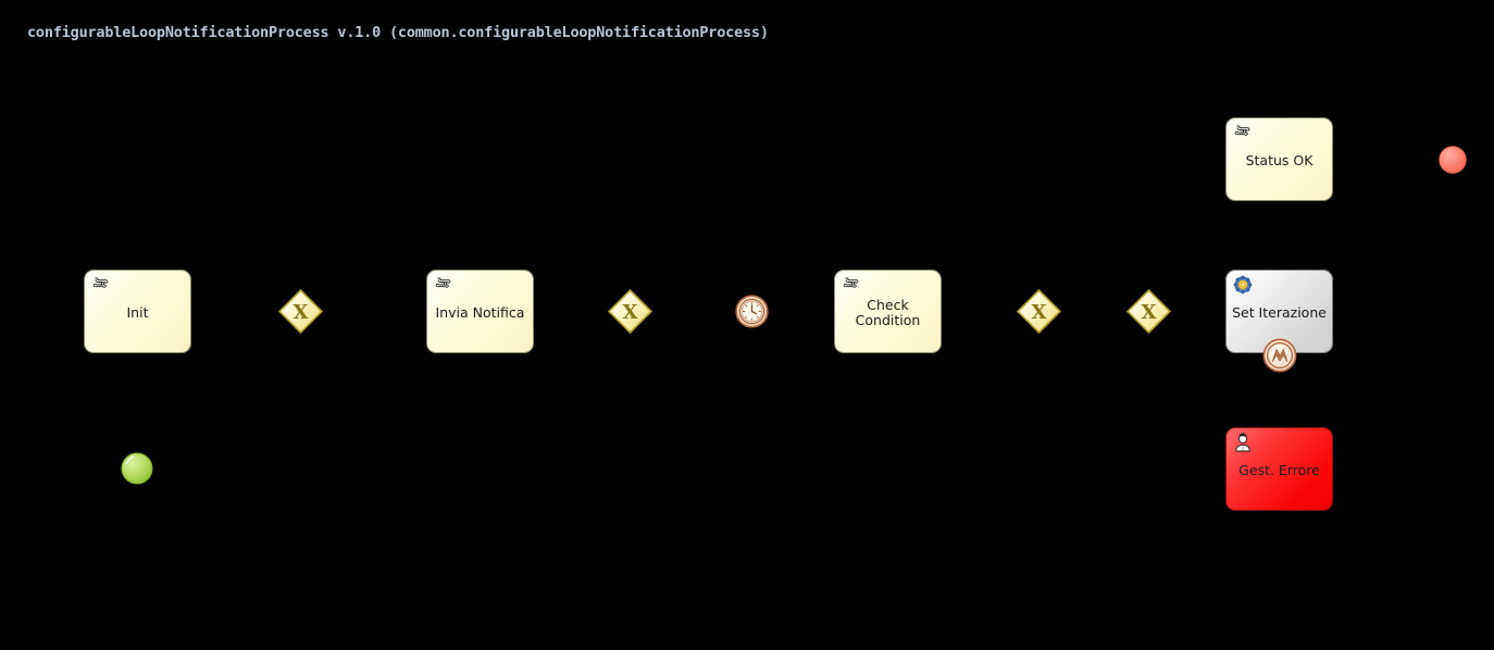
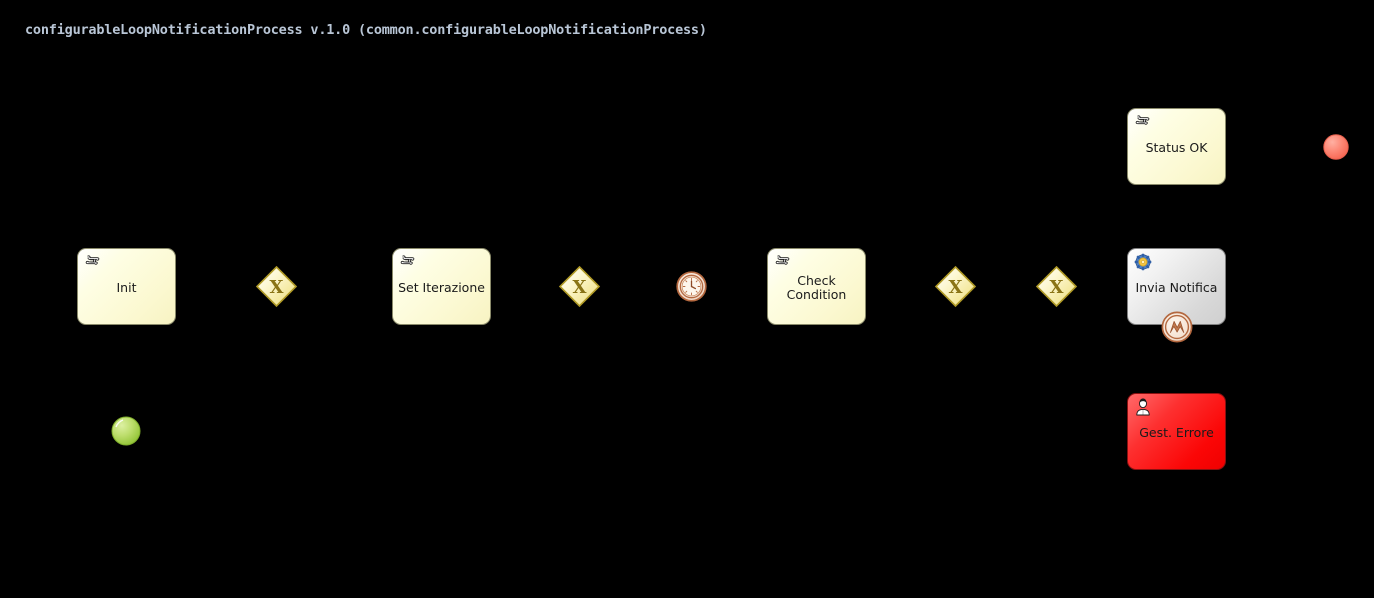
  configurableLoopNotificationProcess v.1.0 (common.configurableLoopNotificationProcess)
  Init
  X
- Invia Notifica
+ Set Iterazione
  X
  Check
  Condition
  X
  X
  Status OK
- Set Iterazione
+ Invia Notifica
  Gest. Errore
